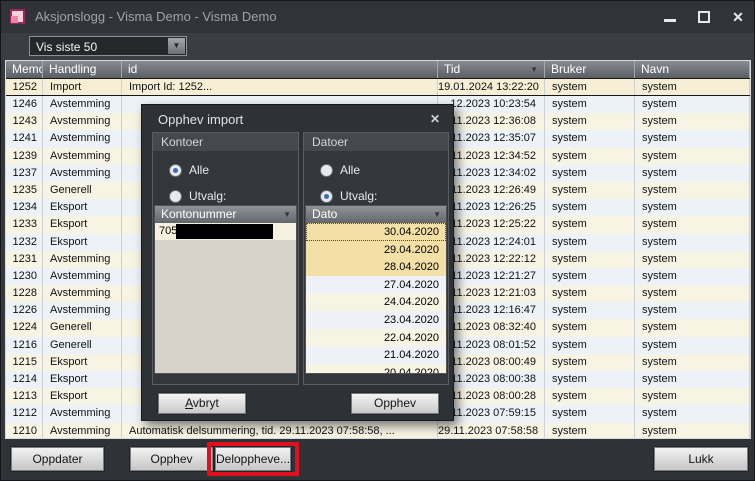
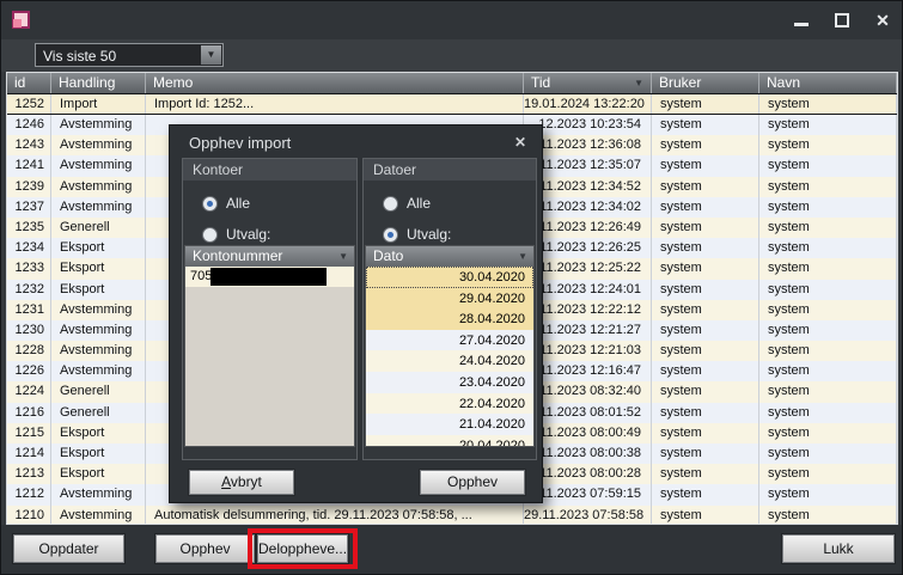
- Aksjonslogg - Visma Demo - Visma Demo
  ✕
  Vis siste 50
  ▼
- Memo
+ id
  Handling
- id
+ Memo
  Tid
  ▼
  Bruker
  Navn
  1252
  Import
  Import Id: 1252...
  19.01.2024 13:22:20
  system
  system
  1246
  Avstemming
  2.2023 10:23:54
  system
  system
  1243
  Avstemming
  1.2023 12:36:08
  system
  system
  1241
  Avstemming
  1.2023 12:35:07
  system
  system
  1239
  Avstemming
  1.2023 12:34:52
  system
  system
  1237
  Avstemming
  1.2023 12:34:02
  system
  system
  1235
  Generell
  1.2023 12:26:49
  system
  system
  1234
  Eksport
  1.2023 12:26:25
  system
  system
  1233
  Eksport
  1.2023 12:25:22
  system
  system
  1232
  Eksport
  1.2023 12:24:01
  system
  system
  1231
  Avstemming
  1.2023 12:22:12
  system
  system
  1230
  Avstemming
  1.2023 12:21:27
  system
  system
  1228
  Avstemming
  1.2023 12:21:03
  system
  system
  1226
  Avstemming
  1.2023 12:16:47
  system
  system
  1224
  Generell
  1.2023 08:32:40
  system
  system
  1216
  Generell
  1.2023 08:01:52
  system
  system
  1215
  Eksport
  1.2023 08:00:49
  system
  system
  1214
  Eksport
  1.2023 08:00:38
  system
  system
  1213
  Eksport
  1.2023 08:00:28
  system
  system
  1212
  Avstemming
  1.2023 07:59:15
  system
  system
  1210
  Avstemming
  Automatisk delsummering, tid. 29.11.2023 07:58:58, ...
  29.11.2023 07:58:58
  system
  system
  Opphev import
  ✕
  Kontoer
  Alle
  Utvalg:
  Kontonummer
  ▼
  705
  Datoer
  Alle
  Utvalg:
  Dato
  ▼
  30.04.2020
  29.04.2020
  28.04.2020
  27.04.2020
  24.04.2020
  23.04.2020
  22.04.2020
  21.04.2020
  20.04.2020
  Avbryt
  Opphev
  Oppdater
  Opphev
  Deloppheve...
  Lukk
